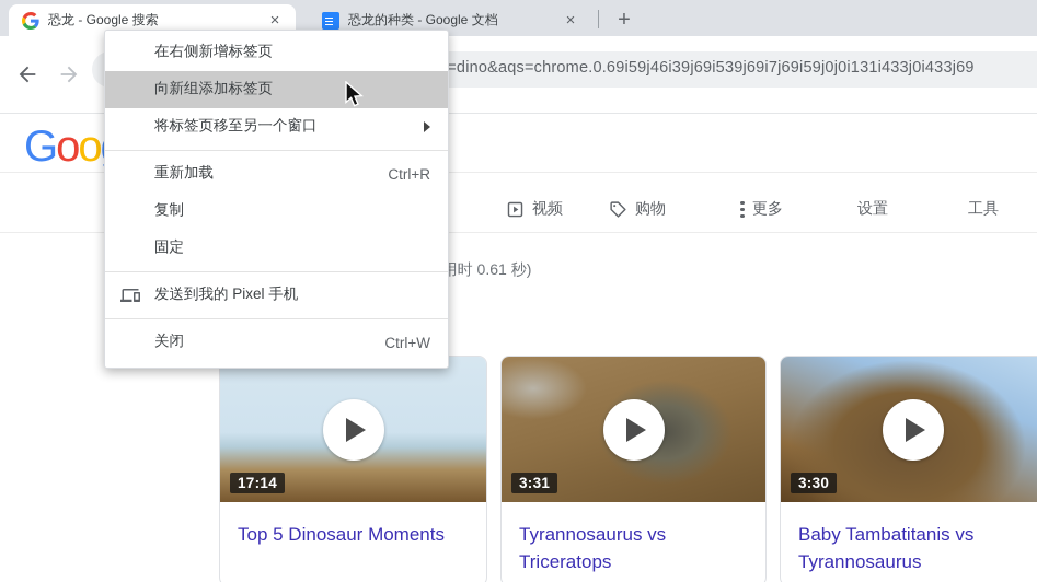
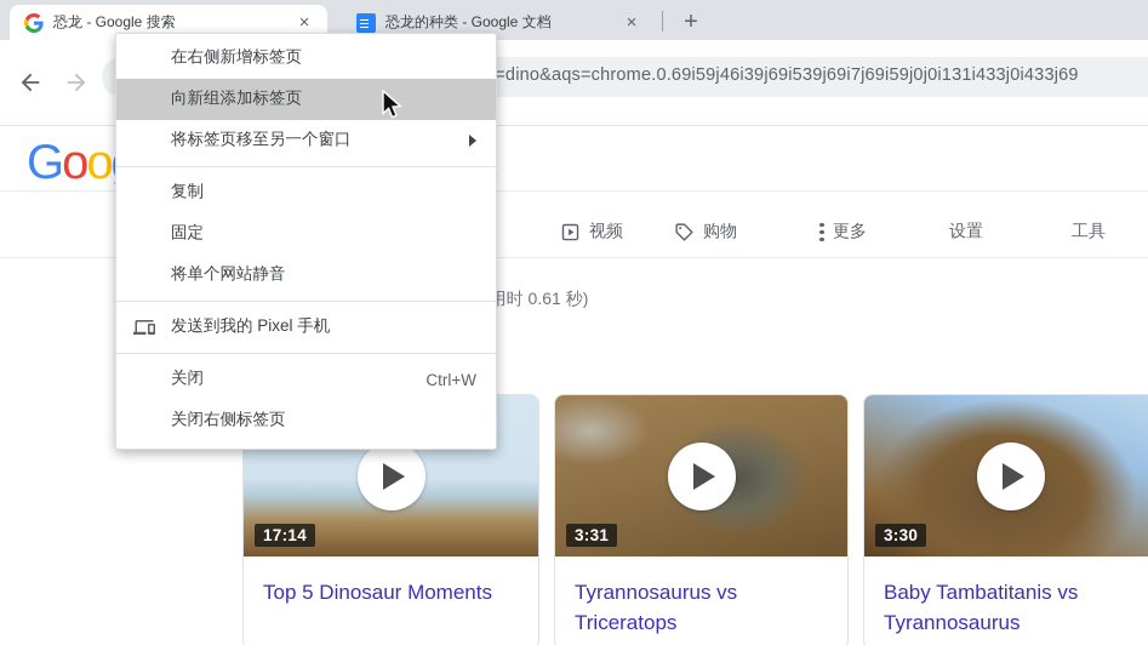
  恐龙 - Google 搜索
  ×
  恐龙的种类 - Google 文档
  ×
  +
  =dino&aqs=chrome.0.69i59j46i39j69i539j69i7j69i59j0j0i131i433j0i433j69
  视频
  购物
  更多
  设置
  工具
  用时 0.61 秒)
  17:14
  Top 5 Dinosaur Moments
  3:31
  Tyrannosaurus vs Triceratops
  3:30
  Baby Tambatitanis vs Tyrannosaurus
  在右侧新增标签页
  向新组添加标签页
  将标签页移至另一个窗口
- 重新加载
- Ctrl+R
  复制
  固定
+ 将单个网站静音
  发送到我的 Pixel 手机
  关闭
  Ctrl+W
+ 关闭右侧标签页
